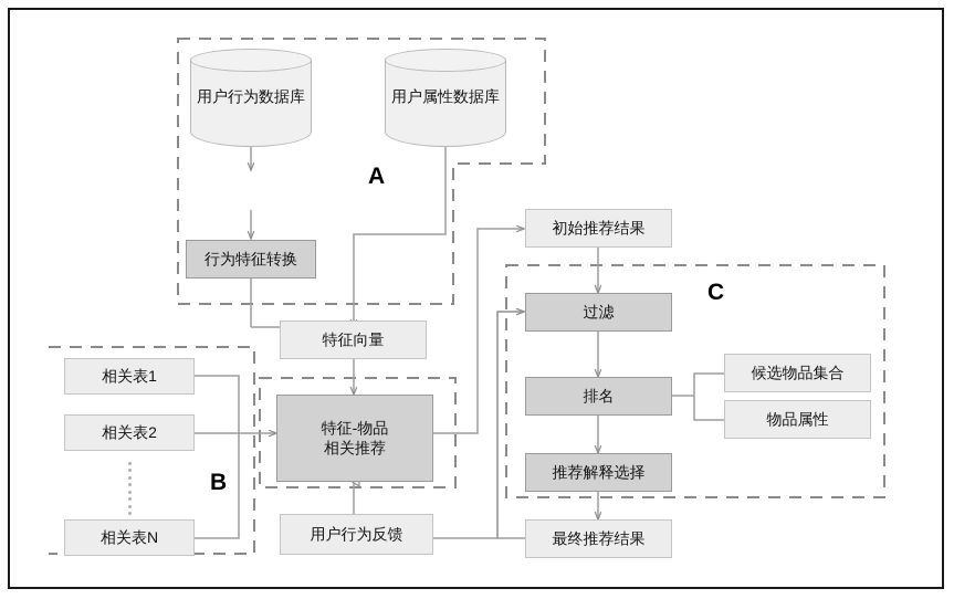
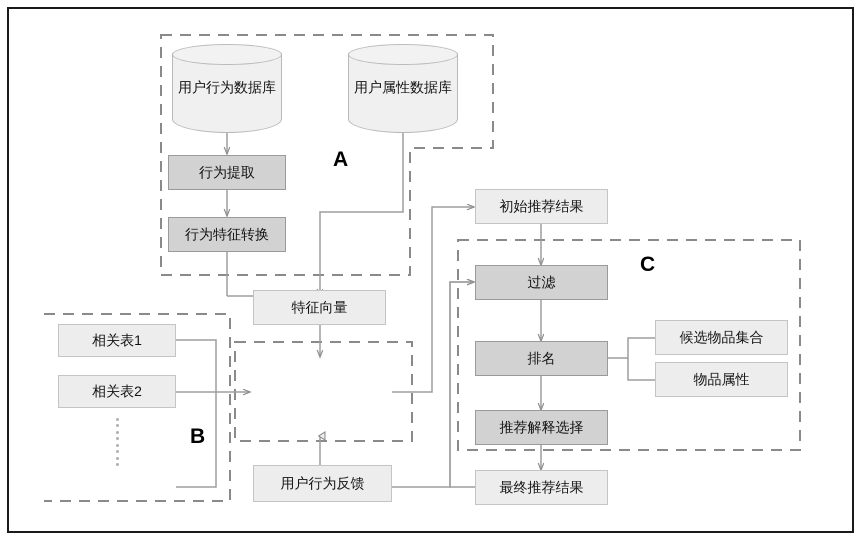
  用户行为数据库
  用户属性数据库
+ 行为提取
  行为特征转换
  特征向量
  相关表1
  相关表2
- 相关表N
- 特征-物品
- 相关推荐
  用户行为反馈
  初始推荐结果
  过滤
  排名
  推荐解释选择
  最终推荐结果
  候选物品集合
  物品属性
  A
  B
  C
